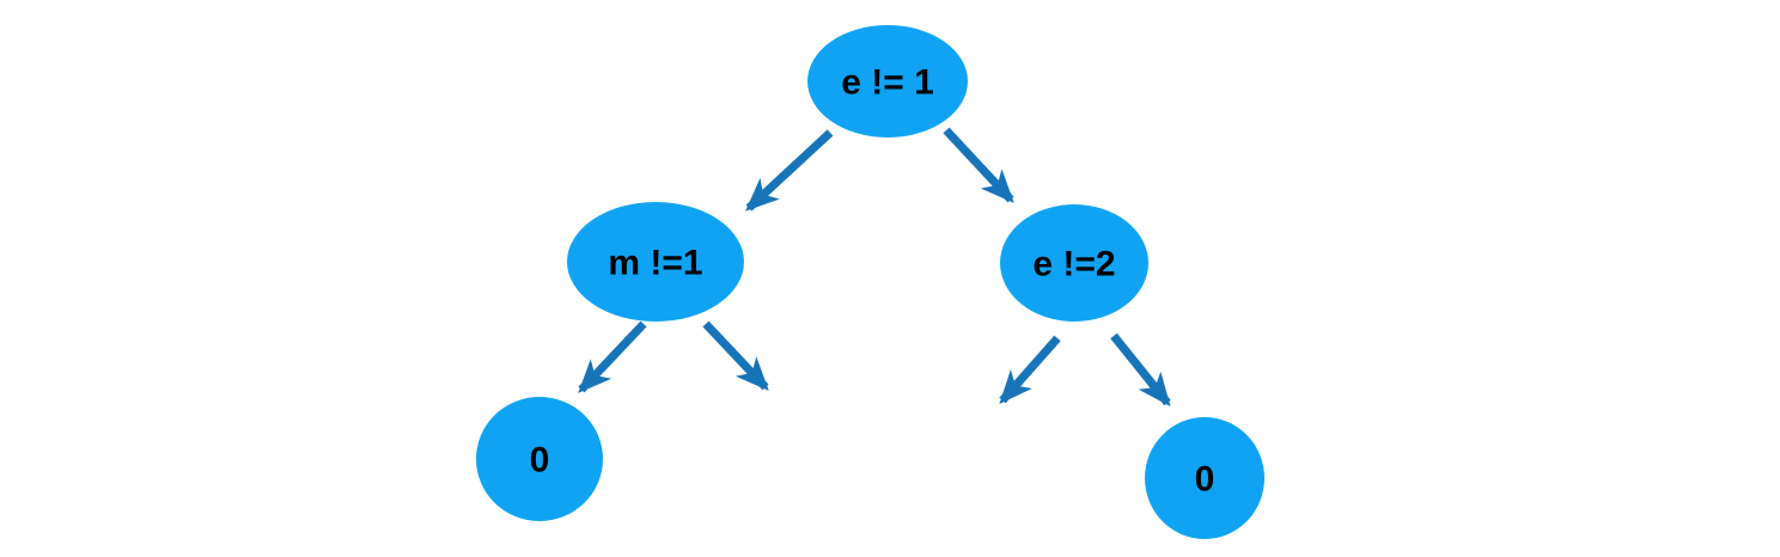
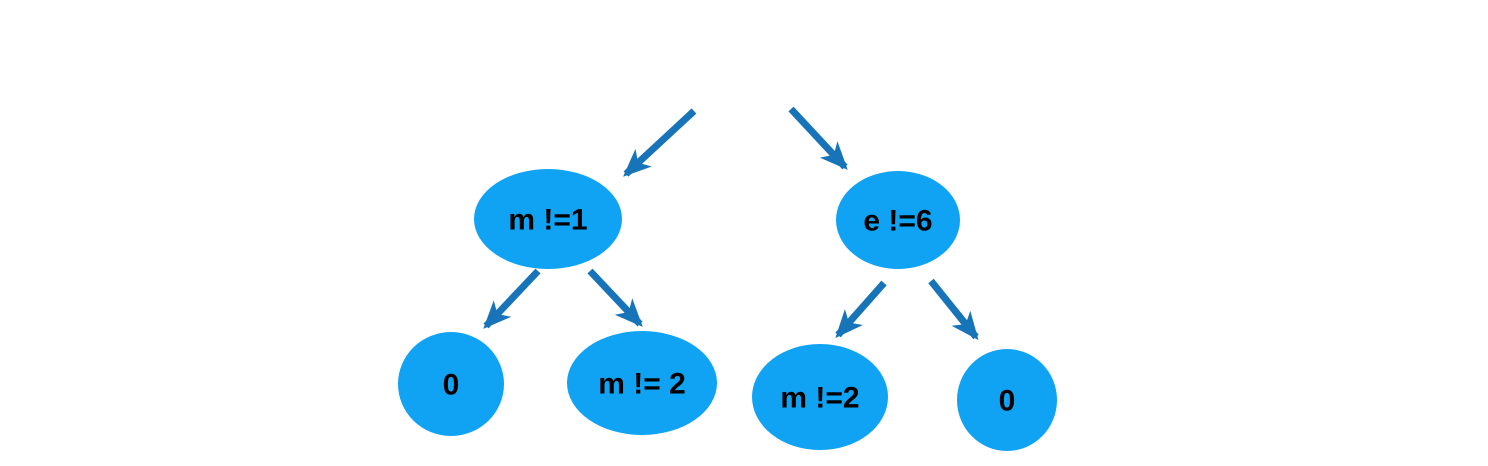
- e != 1
  m !=1
- e !=2
+ e !=6
  0
+ m != 2
+ m !=2
  0
